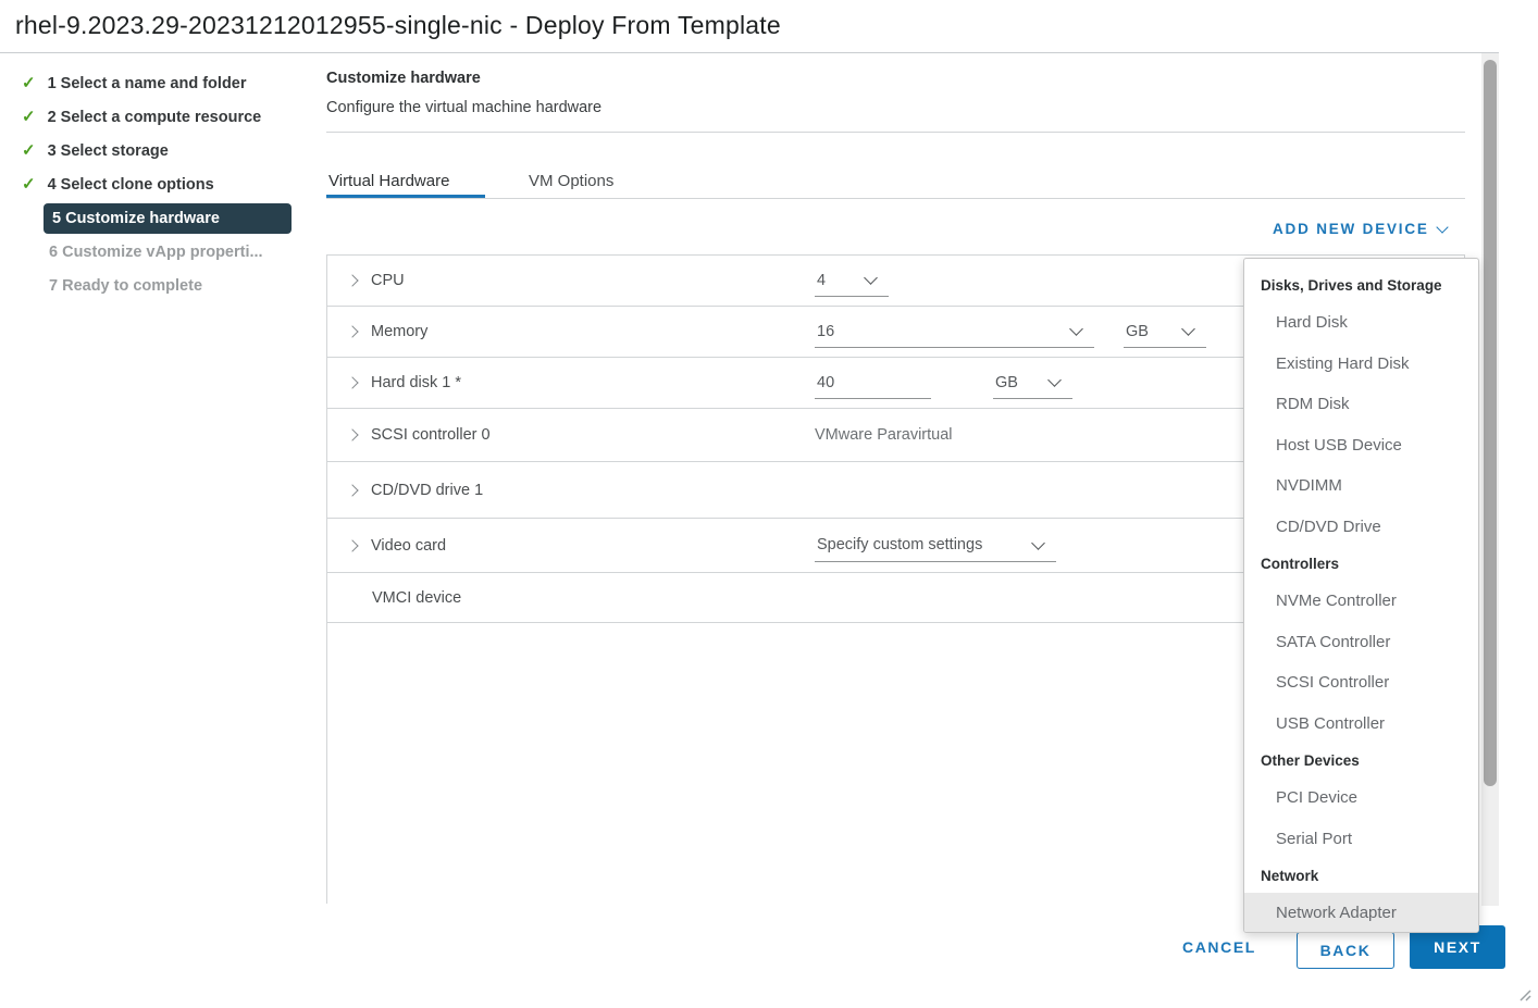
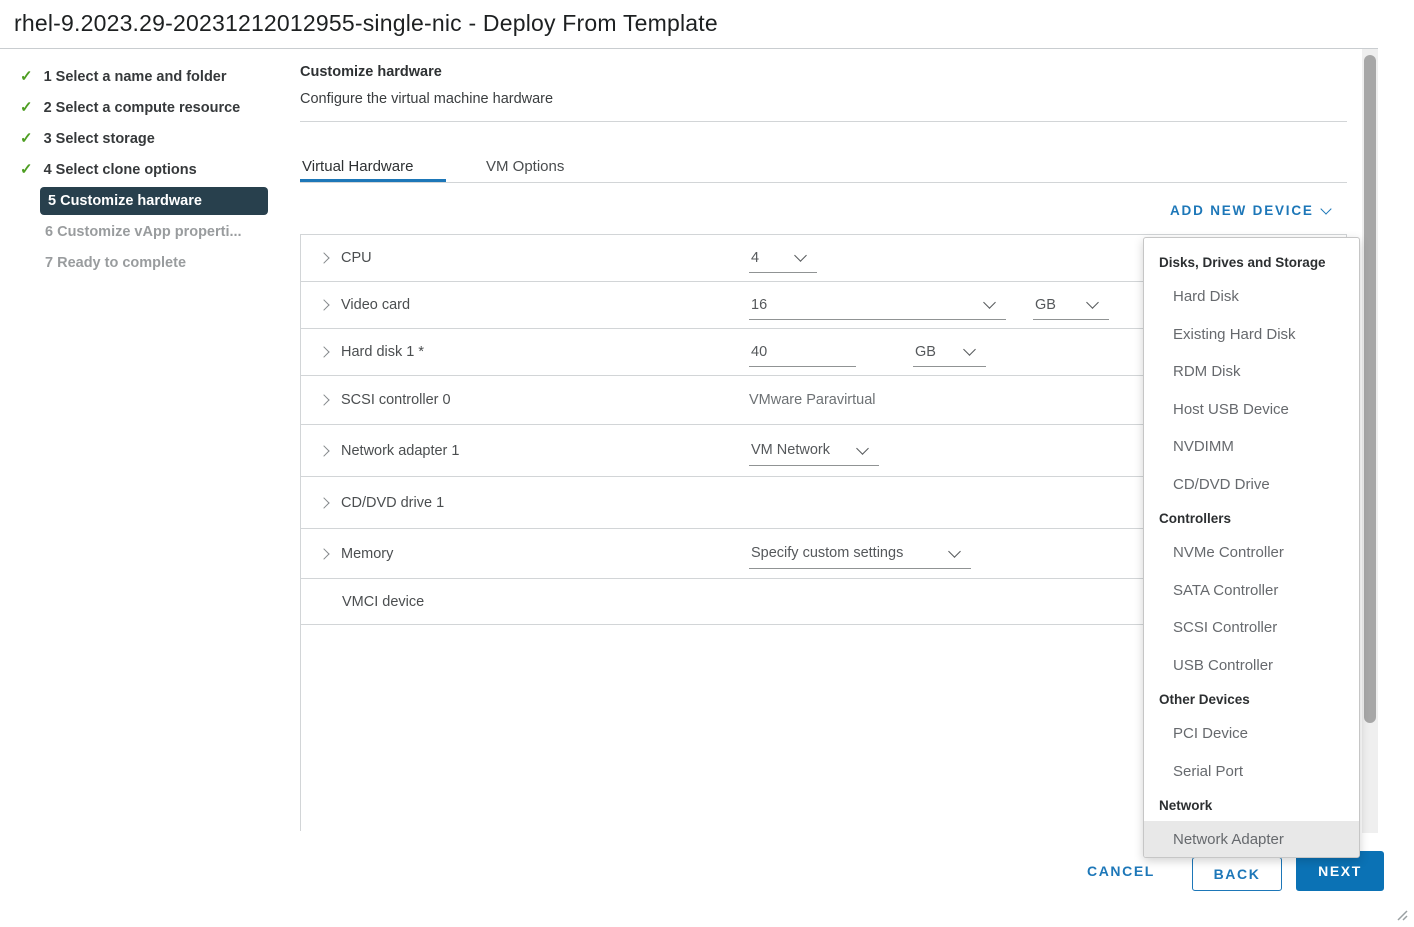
  rhel-9.2023.29-20231212012955-single-nic - Deploy From Template
  ✓
  1 Select a name and folder
  ✓
  2 Select a compute resource
  ✓
  3 Select storage
  ✓
  4 Select clone options
  5 Customize hardware
  6 Customize vApp properti...
  7 Ready to complete
  Customize hardware
  Configure the virtual machine hardware
  Virtual Hardware
  VM Options
  ADD NEW DEVICE
  CPU
  4
- Memory
+ Video card
  16
  GB
  Hard disk 1 *
  40
  GB
  SCSI controller 0
  VMware Paravirtual
+ Network adapter 1
+ VM Network
  CD/DVD drive 1
- Video card
+ Memory
  Specify custom settings
  VMCI device
  Disks, Drives and Storage
  Hard Disk
  Existing Hard Disk
  RDM Disk
  Host USB Device
  NVDIMM
  CD/DVD Drive
  Controllers
  NVMe Controller
  SATA Controller
  SCSI Controller
  USB Controller
  Other Devices
  PCI Device
  Serial Port
  Network
  Network Adapter
  CANCEL
  BACK
  NEXT
